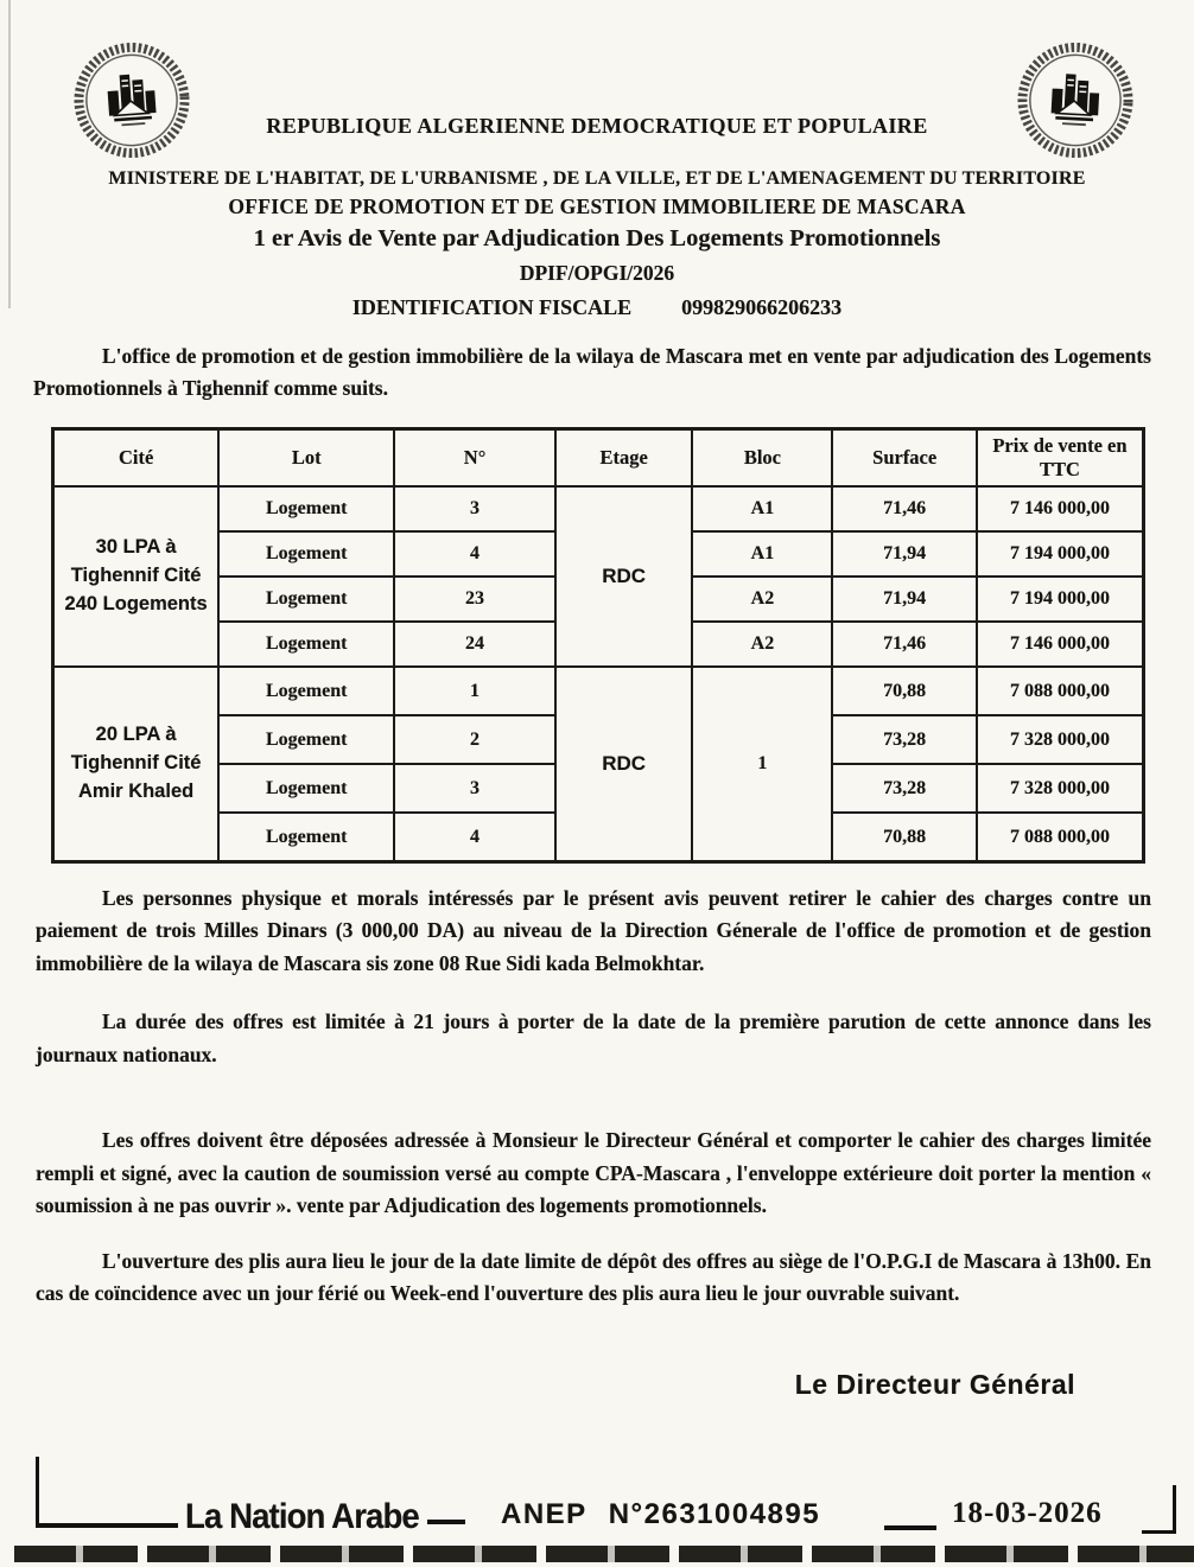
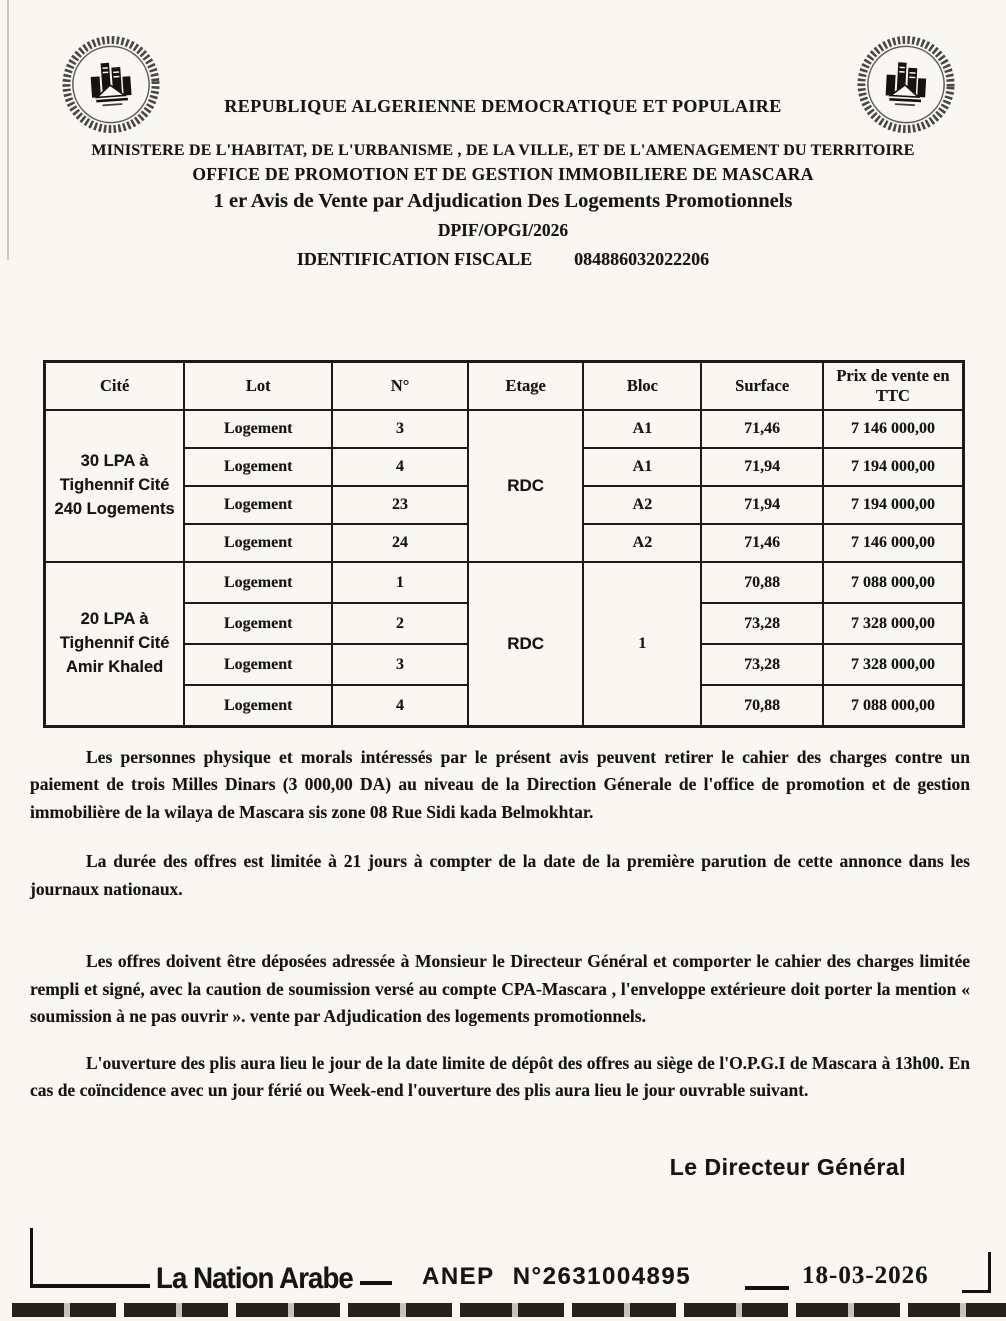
  REPUBLIQUE ALGERIENNE DEMOCRATIQUE ET POPULAIRE
  MINISTERE DE L'HABITAT, DE L'URBANISME , DE LA VILLE, ET DE L'AMENAGEMENT DU TERRITOIRE
  OFFICE DE PROMOTION ET DE GESTION IMMOBILIERE DE MASCARA
  1 er Avis de Vente par Adjudication Des Logements Promotionnels
  DPIF/OPGI/2026
- IDENTIFICATION FISCALE 099829066206233
+ IDENTIFICATION FISCALE 084886032022206
- L'office de promotion et de gestion immobilière de la wilaya de Mascara met en vente par adjudication des Logements Promotionnels à Tighennif comme suits.
  Cité	Lot	N°	Etage	Bloc	Surface	Prix de vente en TTC
  30 LPA à Tighennif Cité 240 Logements	Logement	3	RDC	A1	71,46	7 146 000,00
  Logement	4	A1	71,94	7 194 000,00
  Logement	23	A2	71,94	7 194 000,00
  Logement	24	A2	71,46	7 146 000,00
  20 LPA à Tighennif Cité Amir Khaled	Logement	1	RDC	1	70,88	7 088 000,00
  Logement	2	73,28	7 328 000,00
  Logement	3	73,28	7 328 000,00
  Logement	4	70,88	7 088 000,00
  Les personnes physique et morals intéressés par le présent avis peuvent retirer le cahier des charges contre un paiement de trois Milles Dinars (3 000,00 DA) au niveau de la Direction Génerale de l'office de promotion et de gestion immobilière de la wilaya de Mascara sis zone 08 Rue Sidi kada Belmokhtar.
- La durée des offres est limitée à 21 jours à porter de la date de la première parution de cette annonce dans les journaux nationaux.
+ La durée des offres est limitée à 21 jours à compter de la date de la première parution de cette annonce dans les journaux nationaux.
  Les offres doivent être déposées adressée à Monsieur le Directeur Général et comporter le cahier des charges limitée rempli et signé, avec la caution de soumission versé au compte CPA-Mascara , l'enveloppe extérieure doit porter la mention « soumission à ne pas ouvrir ». vente par Adjudication des logements promotionnels.
  L'ouverture des plis aura lieu le jour de la date limite de dépôt des offres au siège de l'O.P.G.I de Mascara à 13h00. En cas de coïncidence avec un jour férié ou Week-end l'ouverture des plis aura lieu le jour ouvrable suivant.
  Le Directeur Général
  La Nation Arabe
  ANEP N°2631004895
  18-03-2026
